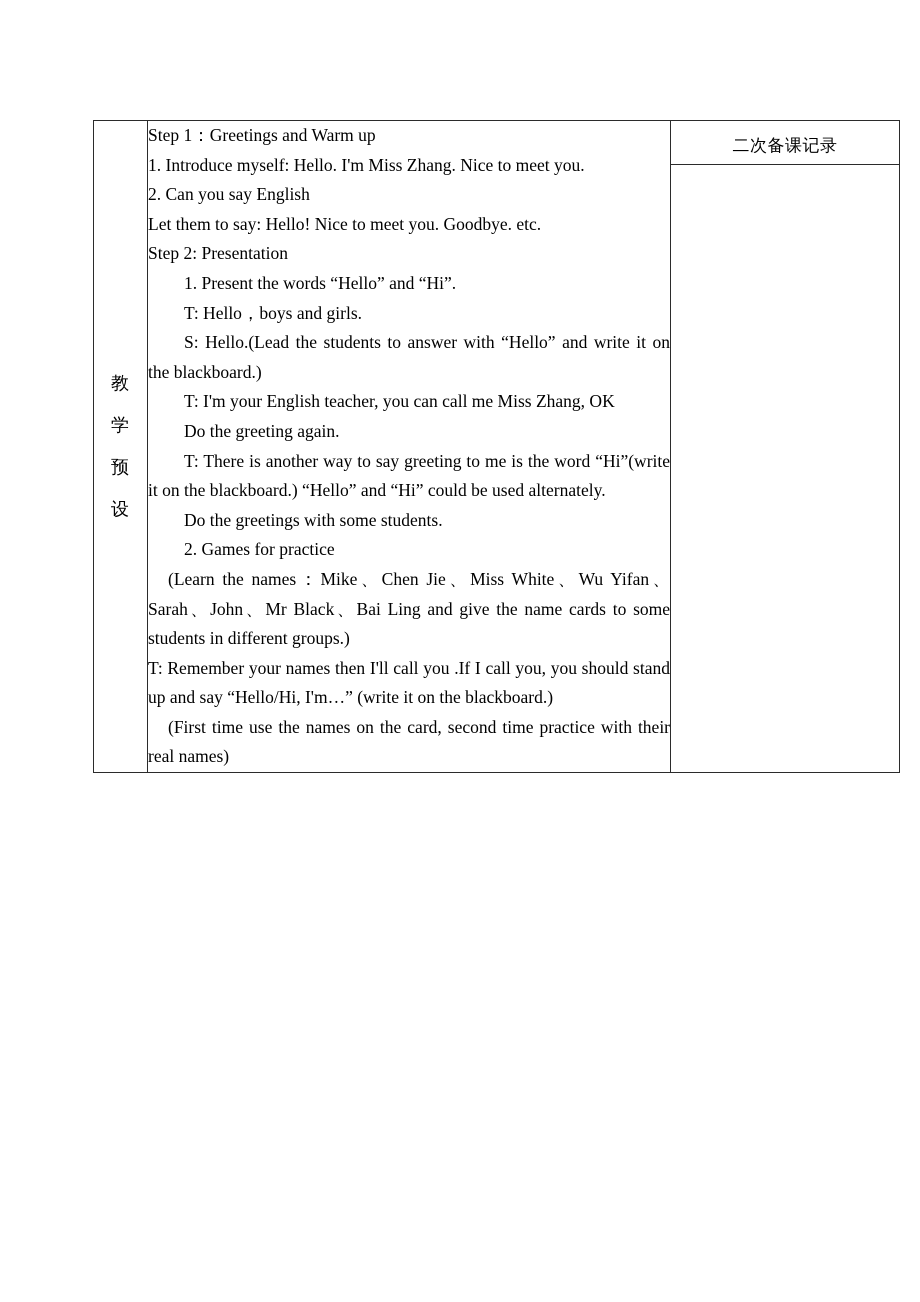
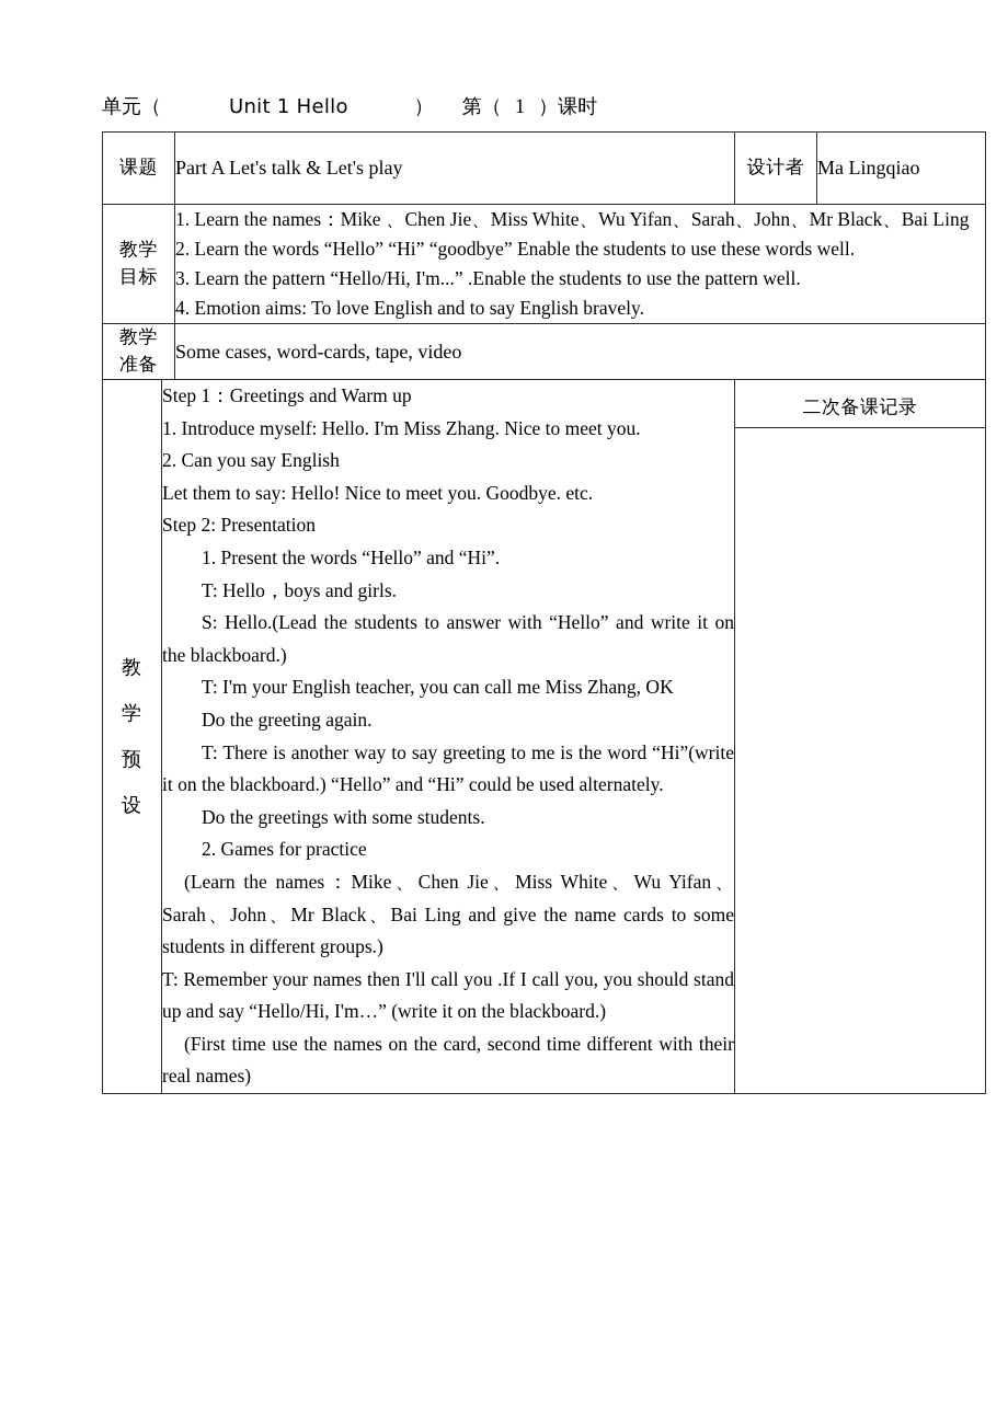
+ 单元（ Unit 1 Hello ） 第（ 1 ）课时
+ 课题	Part A Let's talk & Let's play	设计者	Ma Lingqiao
+ 教学 目标	1. Learn the names：Mike 、Chen Jie、Miss White、Wu Yifan、Sarah、John、Mr Black、Bai Ling 2. Learn the words “Hello” “Hi” “goodbye” Enable the students to use these words well. 3. Learn the pattern “Hello/Hi, I'm...” .Enable the students to use the pattern well. 4. Emotion aims: To love English and to say English bravely.
+ 教学 准备	Some cases, word-cards, tape, video
- 教 学 预 设	Step 1：Greetings and Warm up 1. Introduce myself: Hello. I'm Miss Zhang. Nice to meet you. 2. Can you say English Let them to say: Hello! Nice to meet you. Goodbye. etc. Step 2: Presentation 1. Present the words “Hello” and “Hi”. T: Hello，boys and girls. S: Hello.(Lead the students to answer with “Hello” and write it on the blackboard.) T: I'm your English teacher, you can call me Miss Zhang, OK Do the greeting again. T: There is another way to say greeting to me is the word “Hi”(write it on the blackboard.) “Hello” and “Hi” could be used alternately. Do the greetings with some students. 2. Games for practice (Learn the names：Mike、Chen Jie、Miss White、Wu Yifan、Sarah、John、Mr Black、Bai Ling and give the name cards to some students in different groups.) T: Remember your names then I'll call you .If I call you, you should stand up and say “Hello/Hi, I'm…” (write it on the blackboard.) (First time use the names on the card, second time practice with their real names)	二次备课记录
+ 教 学 预 设	Step 1：Greetings and Warm up 1. Introduce myself: Hello. I'm Miss Zhang. Nice to meet you. 2. Can you say English Let them to say: Hello! Nice to meet you. Goodbye. etc. Step 2: Presentation 1. Present the words “Hello” and “Hi”. T: Hello，boys and girls. S: Hello.(Lead the students to answer with “Hello” and write it on the blackboard.) T: I'm your English teacher, you can call me Miss Zhang, OK Do the greeting again. T: There is another way to say greeting to me is the word “Hi”(write it on the blackboard.) “Hello” and “Hi” could be used alternately. Do the greetings with some students. 2. Games for practice (Learn the names：Mike、Chen Jie、Miss White、Wu Yifan、Sarah、John、Mr Black、Bai Ling and give the name cards to some students in different groups.) T: Remember your names then I'll call you .If I call you, you should stand up and say “Hello/Hi, I'm…” (write it on the blackboard.) (First time use the names on the card, second time different with their real names)	二次备课记录
